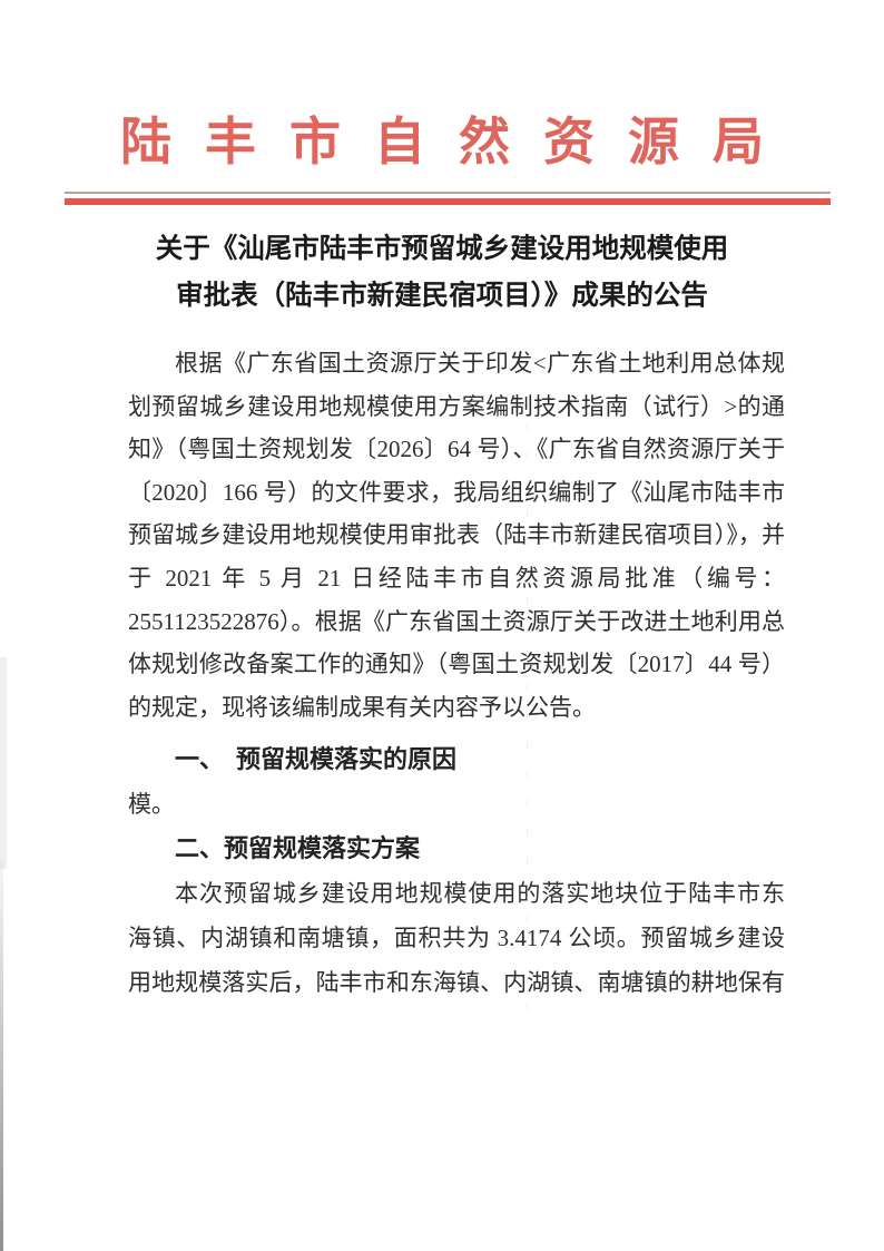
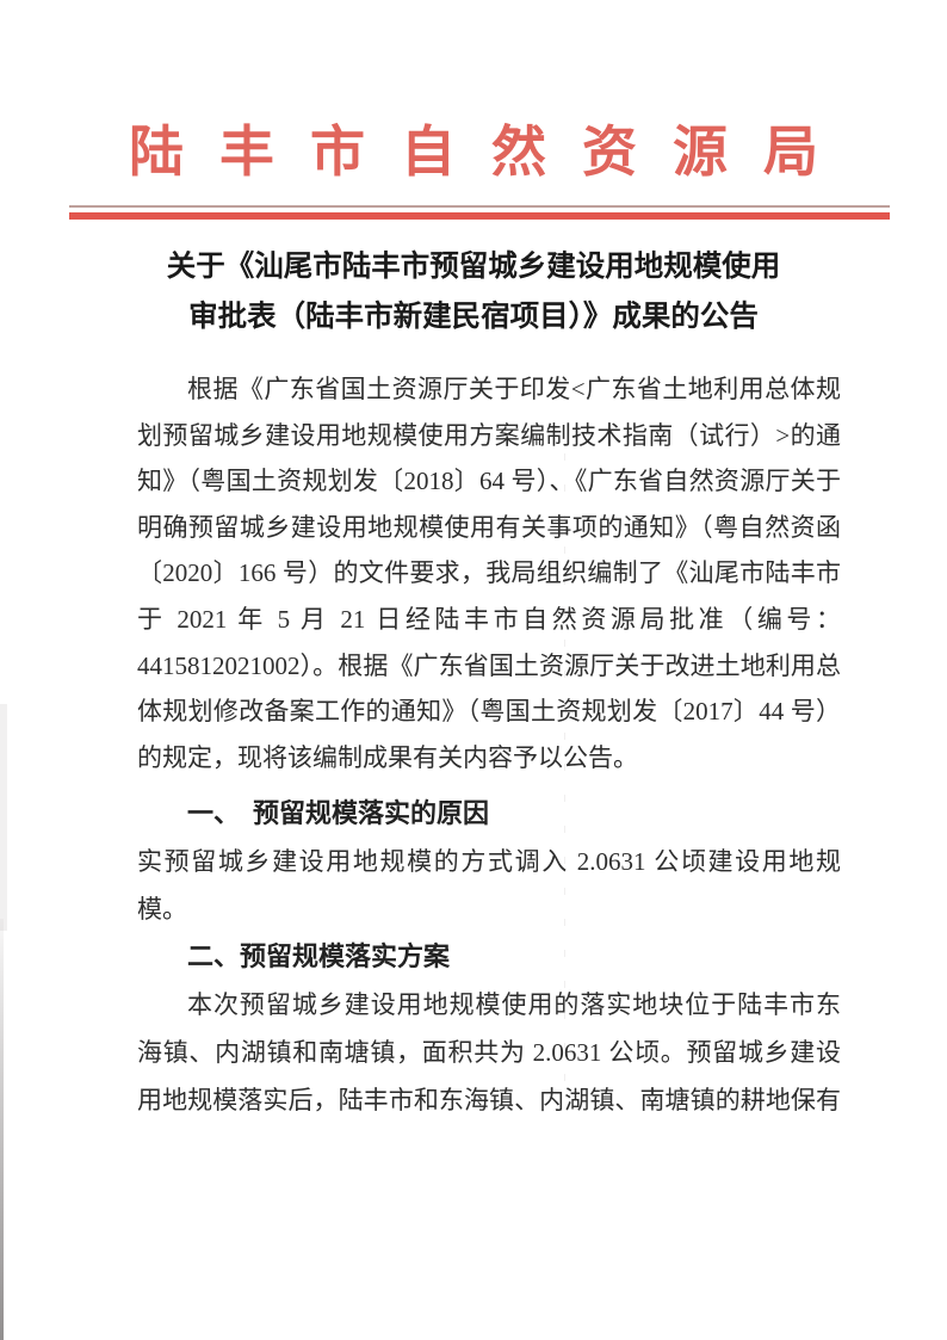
  陆丰市自然资源局
  关于《汕尾市陆丰市预留城乡建设用地规模使用
  审批表（陆丰市新建民宿项目）》成果的公告
  根据《广东省国土资源厅关于印发<广东省土地利用总体规
  划预留城乡建设用地规模使用方案编制技术指南（试行）>的通
- 知》（粤国土资规划发〔2026〕64 号）、《广东省自然资源厅关于
+ 知》（粤国土资规划发〔2018〕64 号）、《广东省自然资源厅关于
+ 明确预留城乡建设用地规模使用有关事项的通知》（粤自然资函
  〔2020〕166 号）的文件要求，我局组织编制了《汕尾市陆丰市
- 预留城乡建设用地规模使用审批表（陆丰市新建民宿项目）》，并
  于 2021 年 5 月 21 日经陆丰市自然资源局批准（编号：
- 2551123522876）。根据《广东省国土资源厅关于改进土地利用总
+ 4415812021002）。根据《广东省国土资源厅关于改进土地利用总
  体规划修改备案工作的通知》（粤国土资规划发〔2017〕44 号）
  的规定，现将该编制成果有关内容予以公告。
  一、 预留规模落实的原因
+ 实预留城乡建设用地规模的方式调入 2.0631 公顷建设用地规
  模。
  二、预留规模落实方案
  本次预留城乡建设用地规模使用的落实地块位于陆丰市东
- 海镇、内湖镇和南塘镇，面积共为 3.4174 公顷。预留城乡建设
+ 海镇、内湖镇和南塘镇，面积共为 2.0631 公顷。预留城乡建设
  用地规模落实后，陆丰市和东海镇、内湖镇、南塘镇的耕地保有
